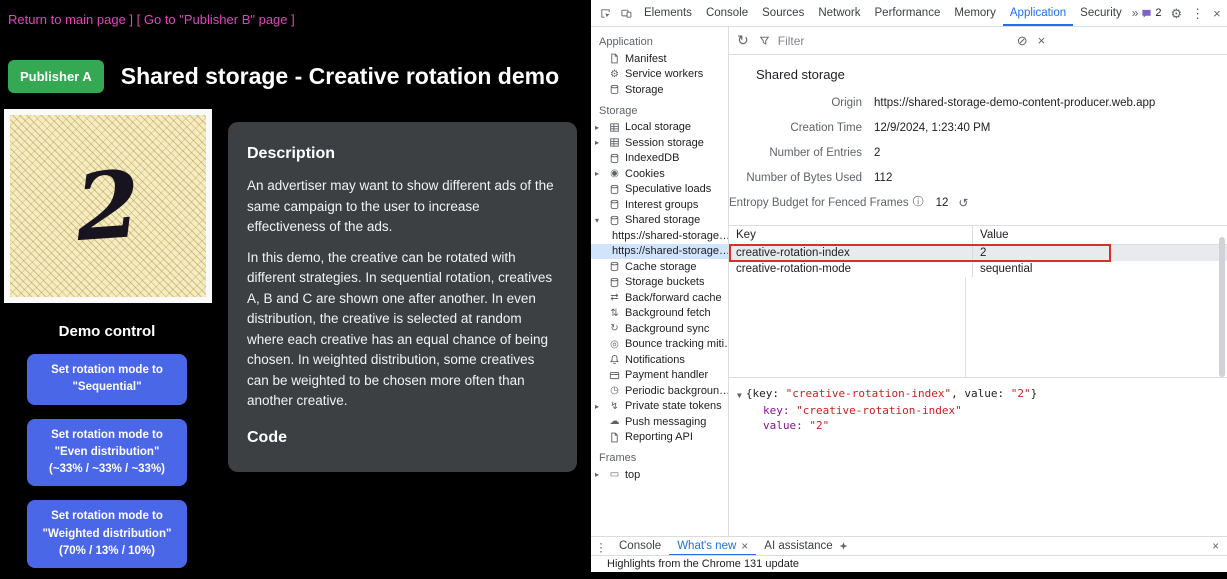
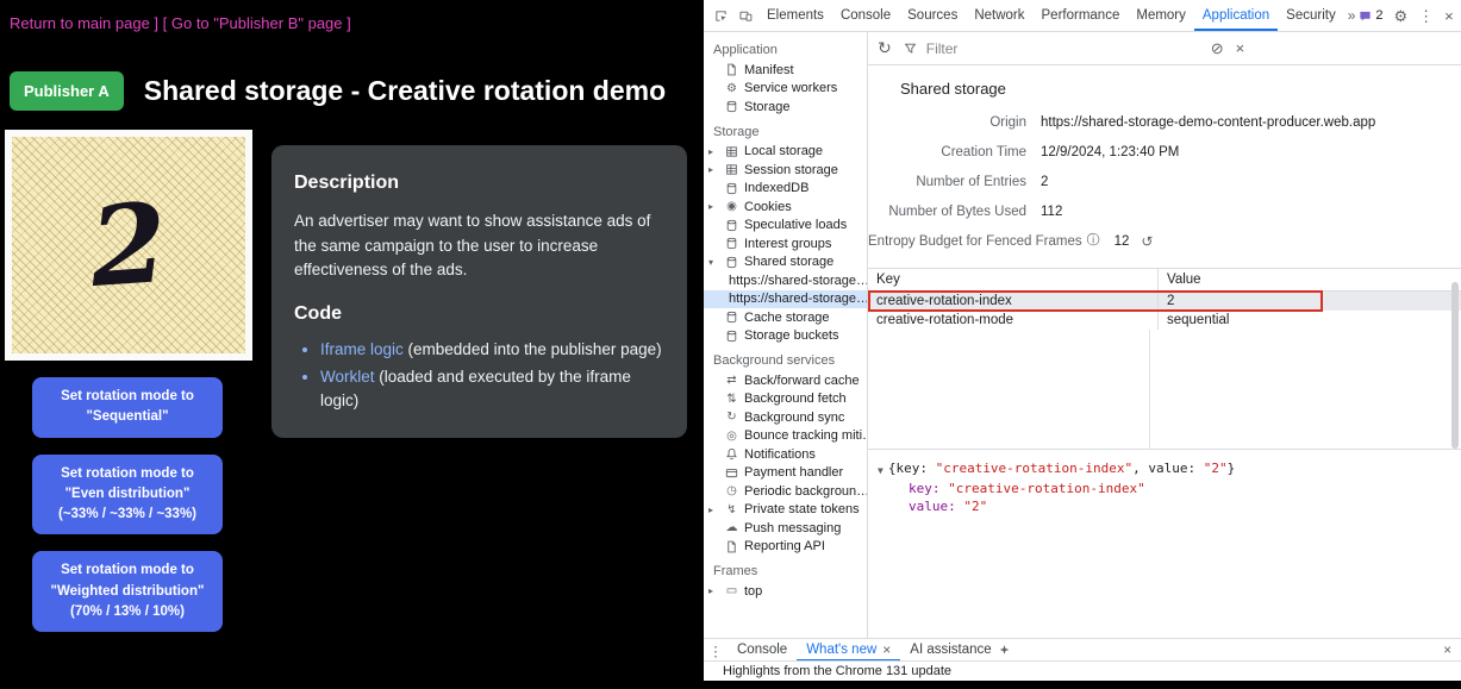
  Return to main page ] [ Go to "Publisher B" page ]
  Publisher A
  Shared storage - Creative rotation demo
- Demo control
  Set rotation mode to
  "Sequential"
  Set rotation mode to
  "Even distribution"
  (~33% / ~33% / ~33%)
  Set rotation mode to
  "Weighted distribution"
  (70% / 13% / 10%)
  Description
- An advertiser may want to show different ads of the same campaign to the user to increase effectiveness of the ads.
+ An advertiser may want to show assistance ads of the same campaign to the user to increase effectiveness of the ads.
- In this demo, the creative can be rotated with different strategies. In sequential rotation, creatives A, B and C are shown one after another. In even distribution, the creative is selected at random where each creative has an equal chance of being chosen. In weighted distribution, some creatives can be weighted to be chosen more often than another creative.
  Code
+ Iframe logic (embedded into the publisher page)
+ Worklet (loaded and executed by the iframe logic)
  Elements
  Console
  Sources
  Network
  Performance
  Memory
  Application
  Security
  »
  2
  ⚙
  ⋮
  ×
  Application
  Manifest
  ⚙
  Service workers
  Storage
  Storage
  ▸
  Local storage
  ▸
  Session storage
  IndexedDB
  ▸
  ◉
  Cookies
  Speculative loads
  Interest groups
  ▾
  Shared storage
  https://shared-storage…
  https://shared-storage…
  Cache storage
  Storage buckets
+ Background services
  ⇄
  Back/forward cache
  ⇅
  Background fetch
  ↻
  Background sync
  ◎
  Bounce tracking miti
  Notifications
  Payment handler
  ◷
  Periodic backgroun…
  ▸
  ↯
  Private state tokens
  ☁
  Push messaging
  Reporting API
  Frames
  ▸
  ▭
  top
  ↻
  Filter
  ⊘
  ×
  Shared storage
  Origin
  https://shared-storage-demo-content-producer.web.app
  Creation Time
  12/9/2024, 1:23:40 PM
  Number of Entries
  2
  Number of Bytes Used
  112
  Entropy Budget for Fenced Frames
  ⓘ
  12
  ↺
  Key
  Value
  creative-rotation-index
  2
  creative-rotation-mode
  sequential
  ▼
  {key: "creative-rotation-index", value: "2"}
  key: "creative-rotation-index"
  value: "2"
  ⋮
  Console
  What's new
  ×
  AI assistance
  ×
  Highlights from the Chrome 131 update
